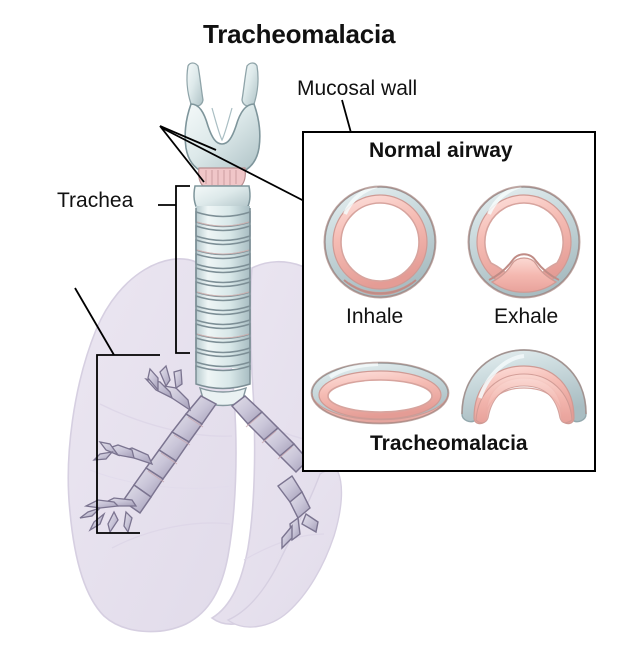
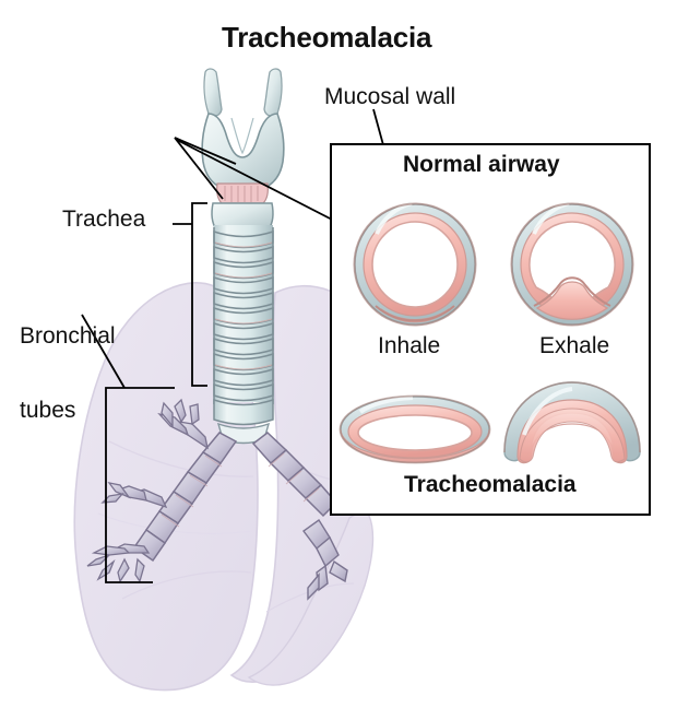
  Tracheomalacia
  Trachea
+ Bronchial
+ tubes
  Mucosal wall
  Normal airway
  Inhale
  Exhale
  Tracheomalacia
